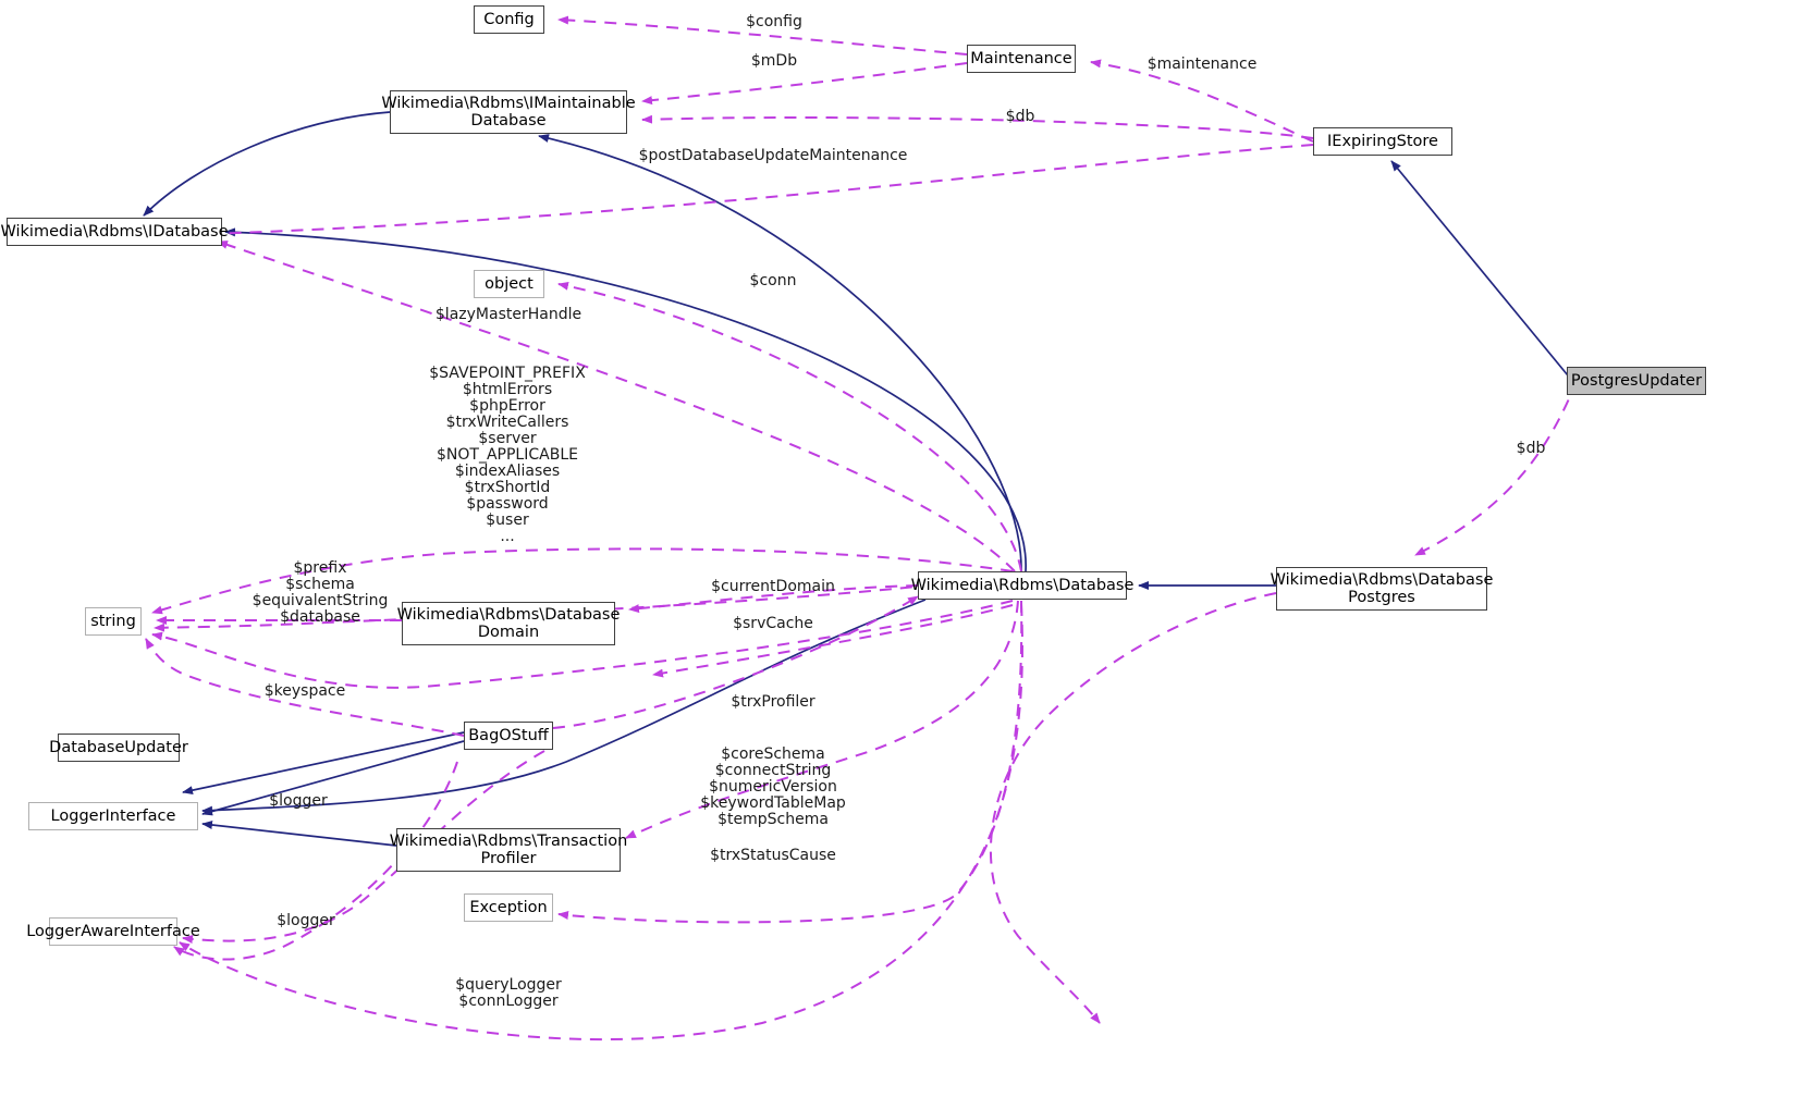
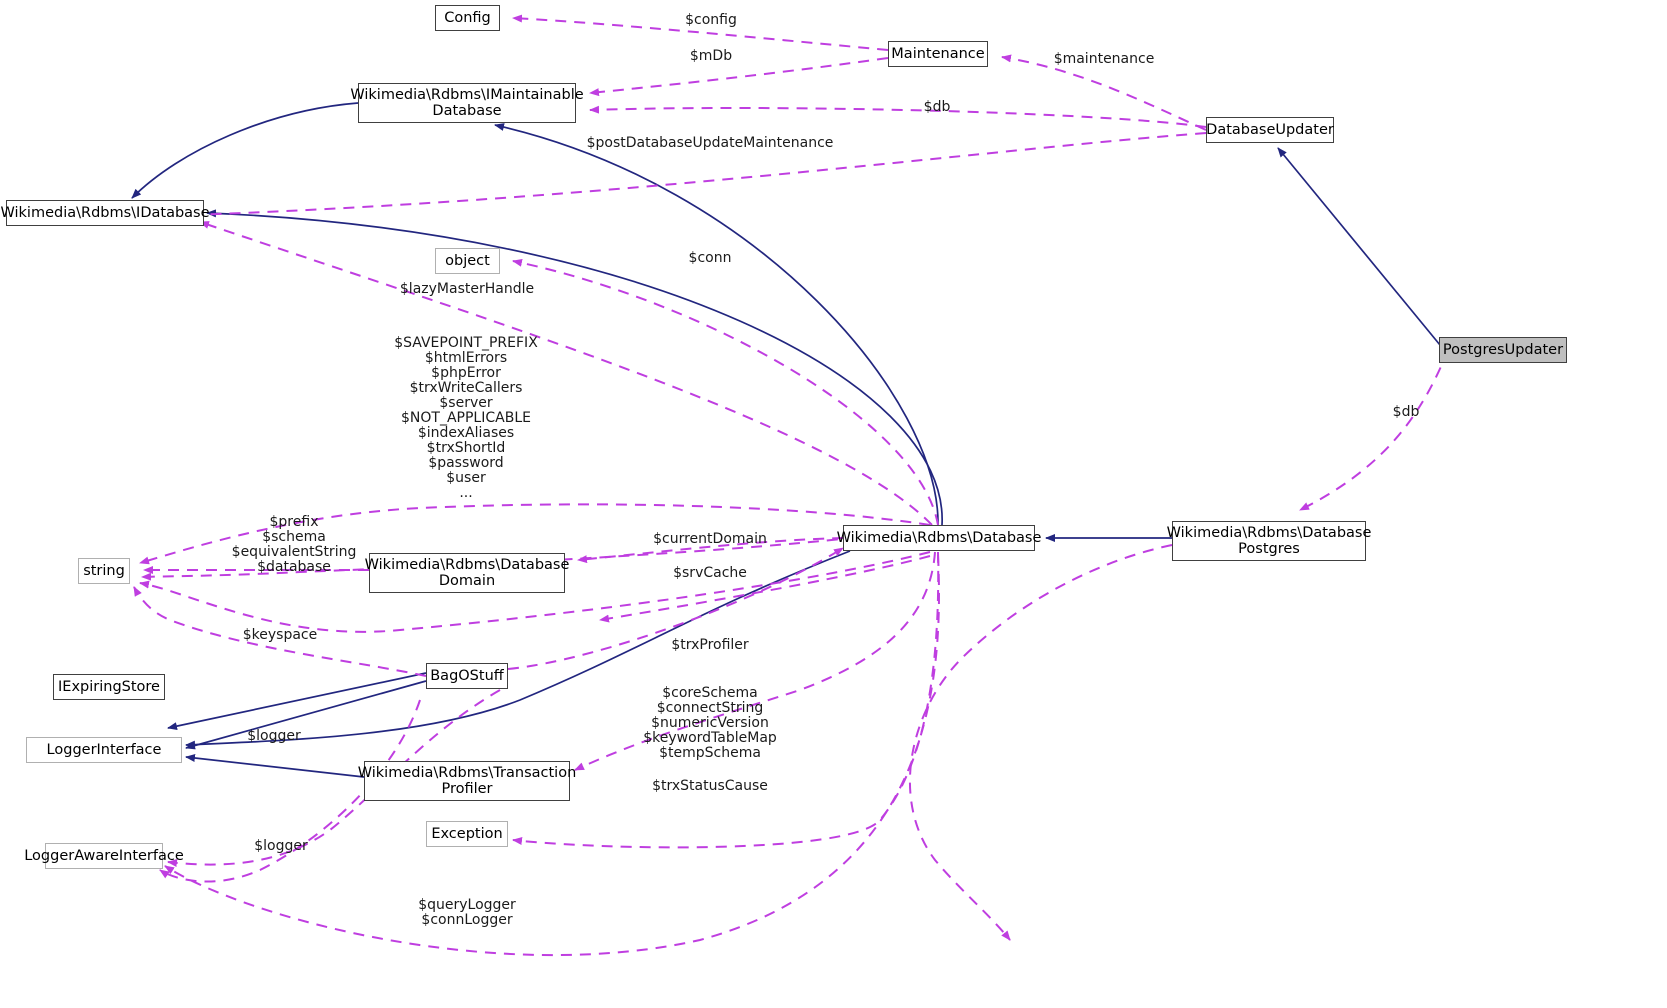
  Config
  Maintenance
  Wikimedia\Rdbms\IMaintainable
  Database
- IExpiringStore
+ DatabaseUpdater
  Wikimedia\Rdbms\IDatabase
  object
  PostgresUpdater
  Wikimedia\Rdbms\Database
  Wikimedia\Rdbms\Database
  Postgres
  Wikimedia\Rdbms\Database
  Domain
  string
  BagOStuff
- DatabaseUpdater
+ IExpiringStore
  LoggerInterface
  Wikimedia\Rdbms\Transaction
  Profiler
  Exception
  LoggerAwareInterface
  $config
  $mDb
  $maintenance
  $db
  $postDatabaseUpdateMaintenance
  $conn
  $lazyMasterHandle
  $SAVEPOINT_PREFIX
  $htmlErrors
  $phpError
  $trxWriteCallers
  $server
  $NOT_APPLICABLE
  $indexAliases
  $trxShortId
  $password
  $user
  ...
  $db
  $prefix
  $schema
  $equivalentString
  $database
  $currentDomain
  $srvCache
  $keyspace
  $trxProfiler
  $coreSchema
  $connectString
  $numericVersion
  $keywordTableMap
  $tempSchema
  $logger
  $trxStatusCause
  $logger
  $queryLogger
  $connLogger
